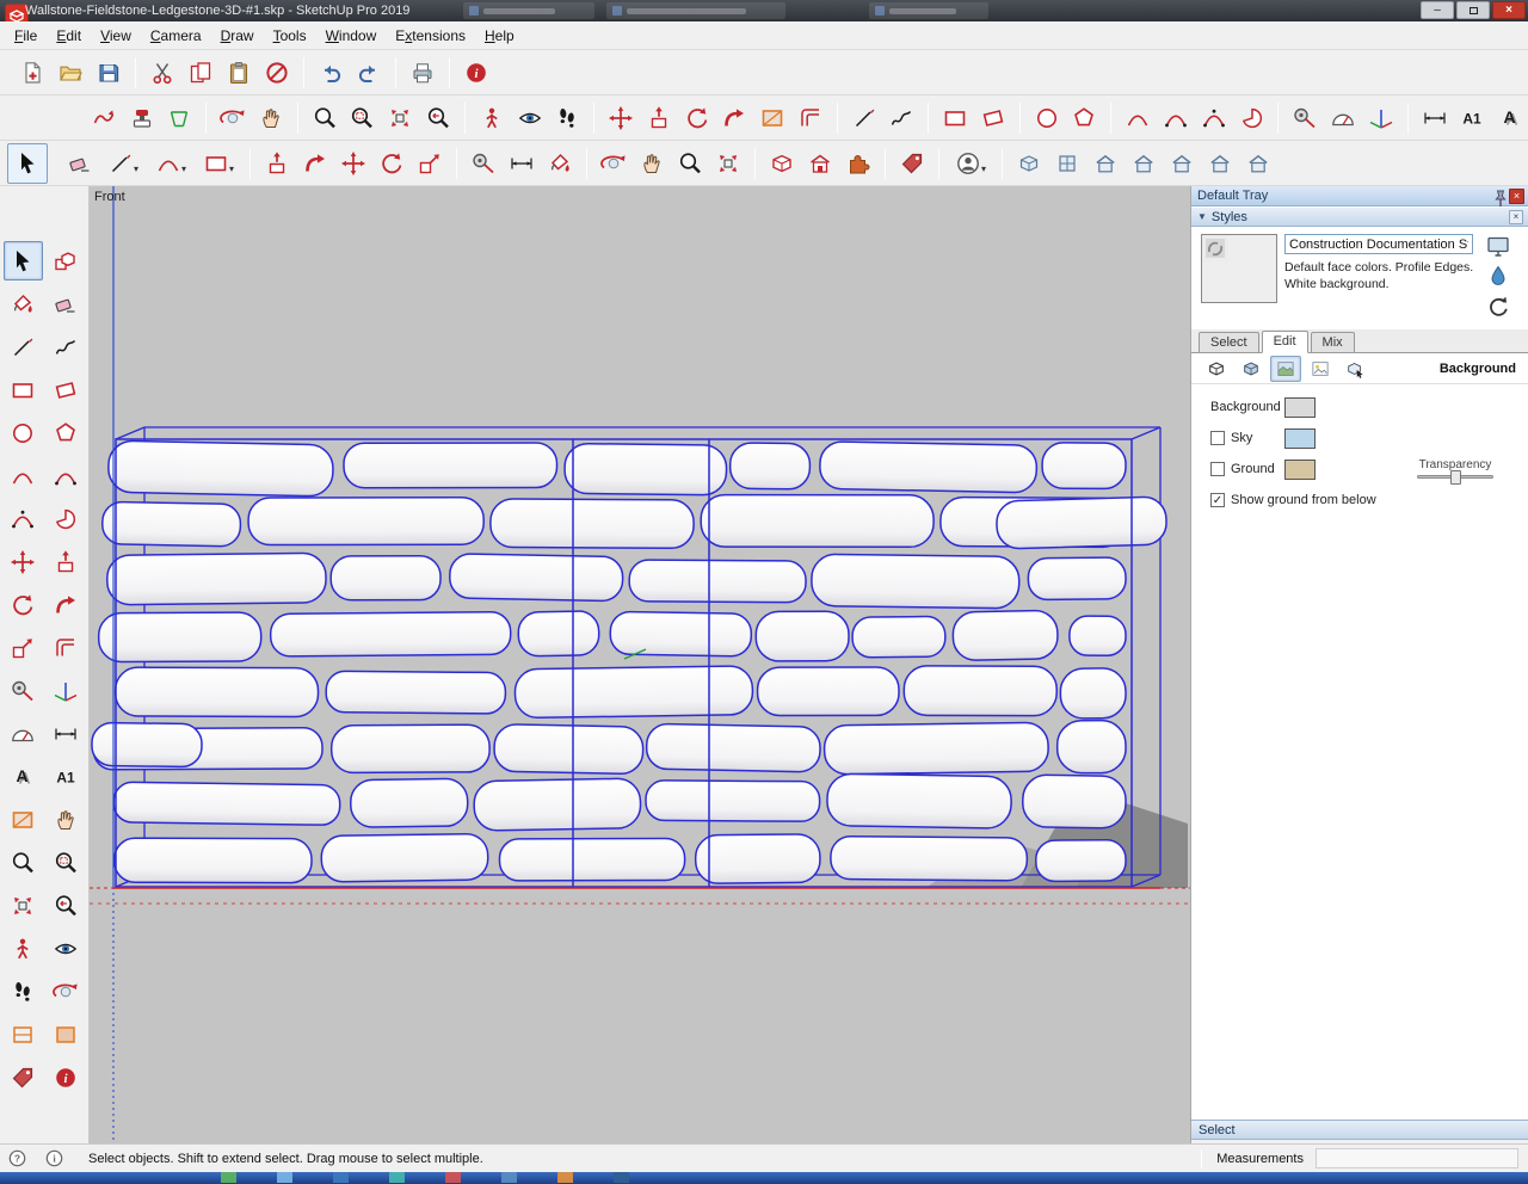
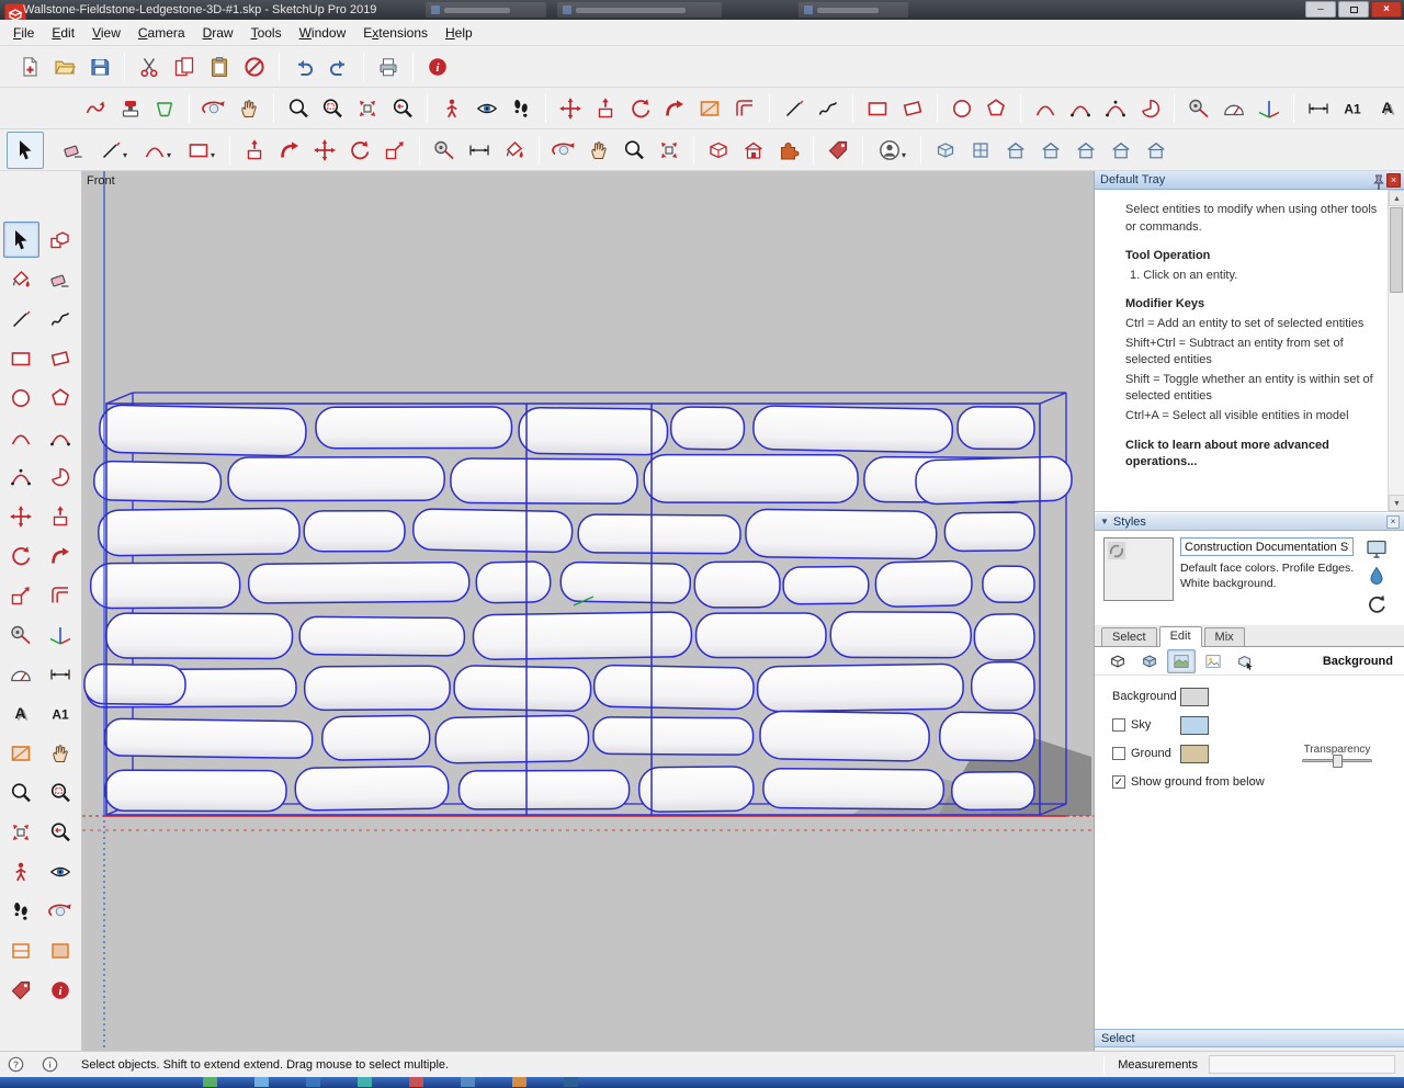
  Wallstone-Fieldstone-Ledgestone-3D-#1.skp - SketchUp Pro 2019
  –
  ×
  File
  Edit
  View
  Camera
  Draw
  Tools
  Window
  Extensions
  Help
  i
  A1
  A
  ▾
  ▾
  ▾
  ▾
  A
  A1
  i
  Front
  Default Tray
  ×
+ Select entities to modify when using other tools or commands.
+ Tool Operation
+ 1. Click on an entity.
+ Modifier Keys
+ Ctrl = Add an entity to set of selected entities
+ Shift+Ctrl = Subtract an entity from set of selected entities
+ Shift = Toggle whether an entity is within set of selected entities
+ Ctrl+A = Select all visible entities in model
+ Click to learn about more advanced operations...
  ▼
  Styles
  ×
  Construction Documentation S
  Default face colors. Profile Edges. White background.
  Select
  Edit
  Mix
  Background
  Background
  Sky
  Ground
  Transparency
  ✓
  Show ground from below
  Select
  ?
  i
- Select objects. Shift to extend select. Drag mouse to select multiple.
+ Select objects. Shift to extend extend. Drag mouse to select multiple.
  Measurements
